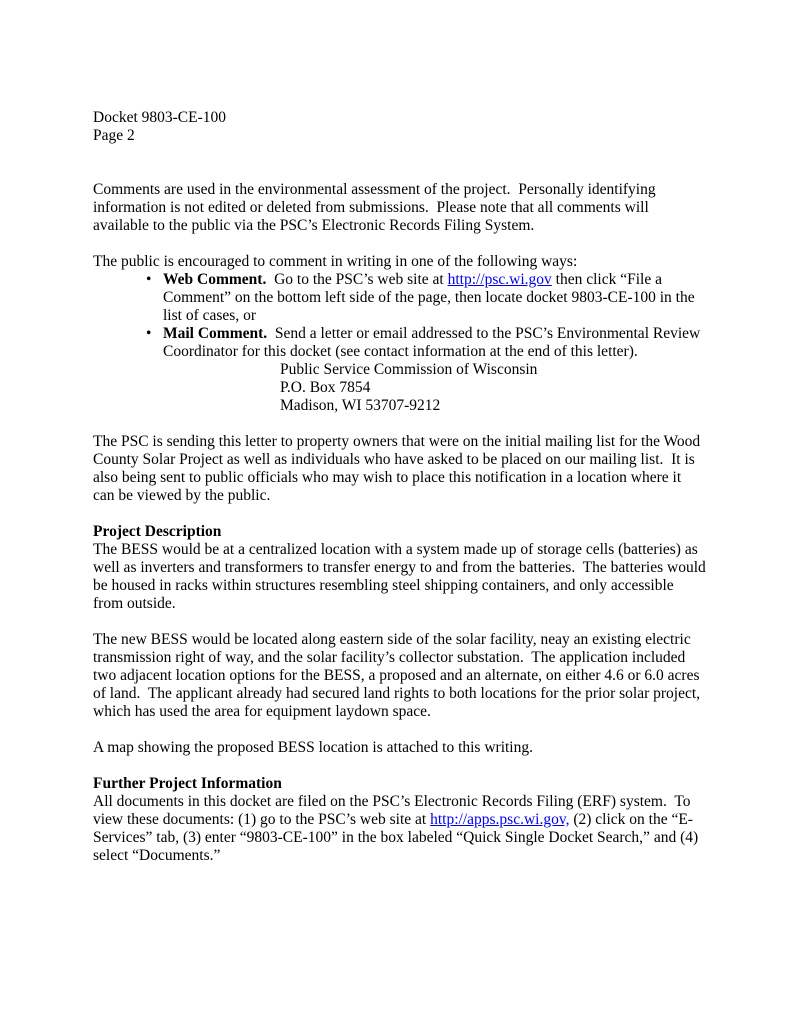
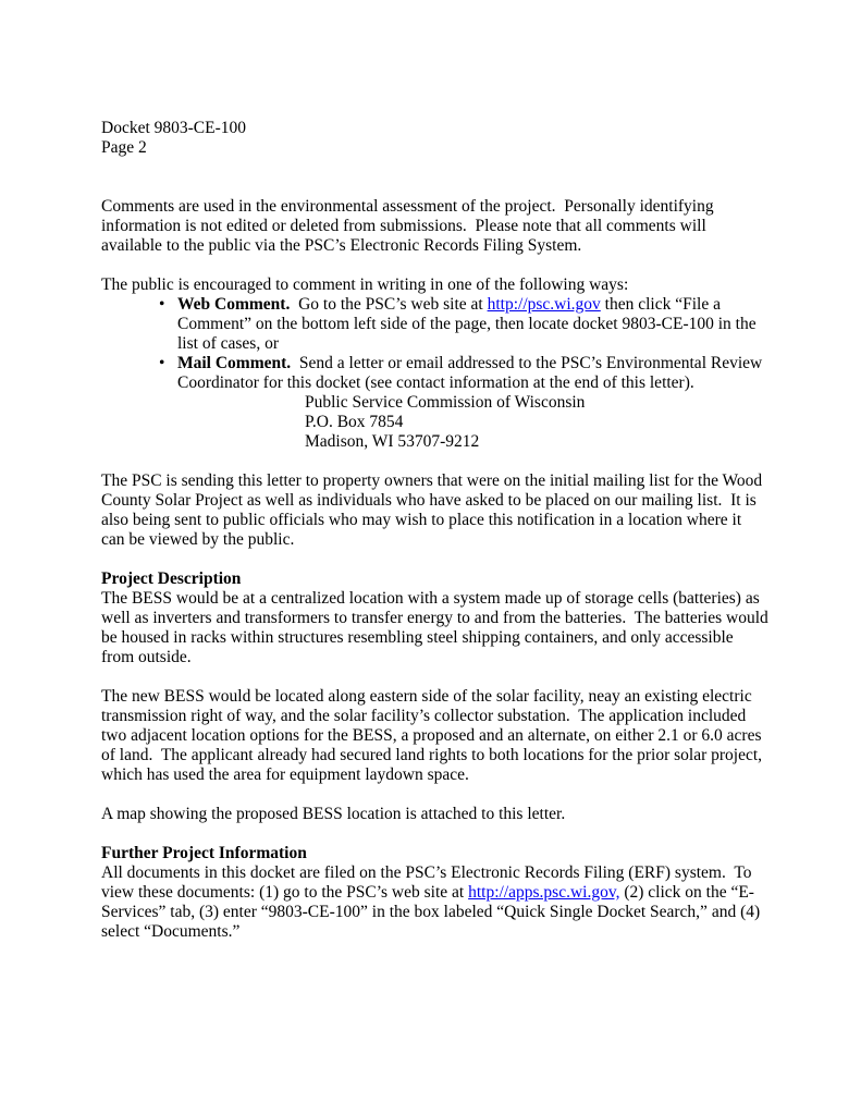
  Docket 9803-CE-100
  Page 2
  Comments are used in the environmental assessment of the project. Personally identifying information is not edited or deleted from submissions. Please note that all comments will available to the public via the PSC’s Electronic Records Filing System.
  The public is encouraged to comment in writing in one of the following ways:
  •
  Web Comment. Go to the PSC’s web site at http://psc.wi.gov then click “File a Comment” on the bottom left side of the page, then locate docket 9803-CE-100 in the list of cases, or
  •
  Mail Comment. Send a letter or email addressed to the PSC’s Environmental Review Coordinator for this docket (see contact information at the end of this letter).
  Public Service Commission of Wisconsin
  P.O. Box 7854
  Madison, WI 53707-9212
  The PSC is sending this letter to property owners that were on the initial mailing list for the Wood County Solar Project as well as individuals who have asked to be placed on our mailing list. It is also being sent to public officials who may wish to place this notification in a location where it can be viewed by the public.
  Project Description
  The BESS would be at a centralized location with a system made up of storage cells (batteries) as well as inverters and transformers to transfer energy to and from the batteries. The batteries would be housed in racks within structures resembling steel shipping containers, and only accessible from outside.
- The new BESS would be located along eastern side of the solar facility, neay an existing electric transmission right of way, and the solar facility’s collector substation. The application included two adjacent location options for the BESS, a proposed and an alternate, on either 4.6 or 6.0 acres of land. The applicant already had secured land rights to both locations for the prior solar project, which has used the area for equipment laydown space.
+ The new BESS would be located along eastern side of the solar facility, neay an existing electric transmission right of way, and the solar facility’s collector substation. The application included two adjacent location options for the BESS, a proposed and an alternate, on either 2.1 or 6.0 acres of land. The applicant already had secured land rights to both locations for the prior solar project, which has used the area for equipment laydown space.
- A map showing the proposed BESS location is attached to this writing.
+ A map showing the proposed BESS location is attached to this letter.
  Further Project Information
  All documents in this docket are filed on the PSC’s Electronic Records Filing (ERF) system. To view these documents: (1) go to the PSC’s web site at http://apps.psc.wi.gov, (2) click on the “E-Services” tab, (3) enter “9803-CE-100” in the box labeled “Quick Single Docket Search,” and (4) select “Documents.”
